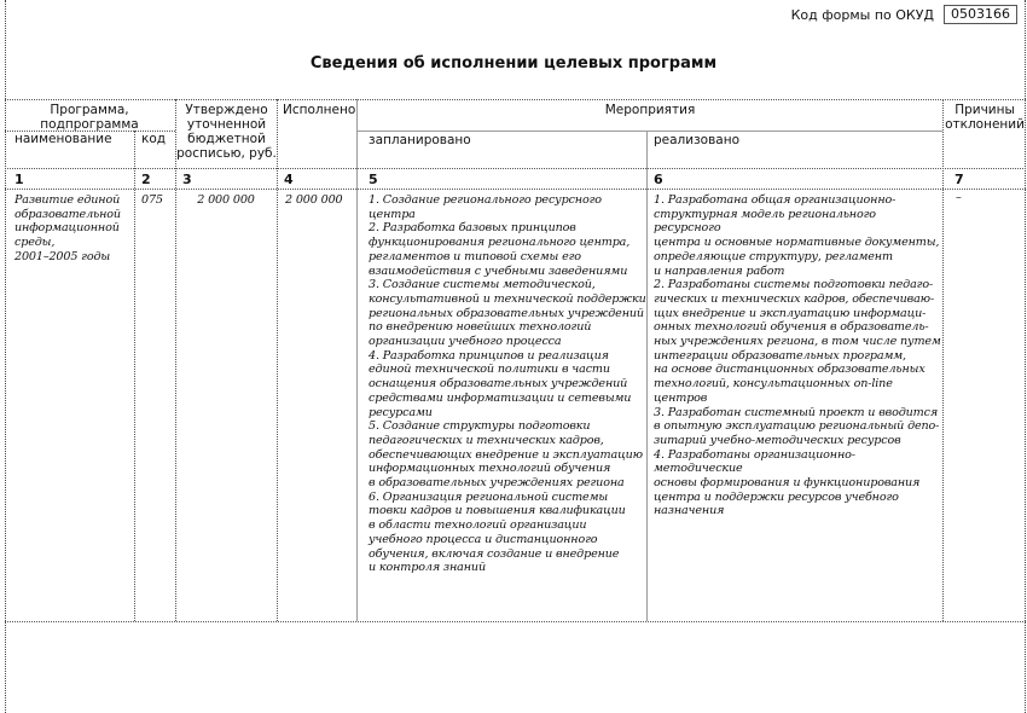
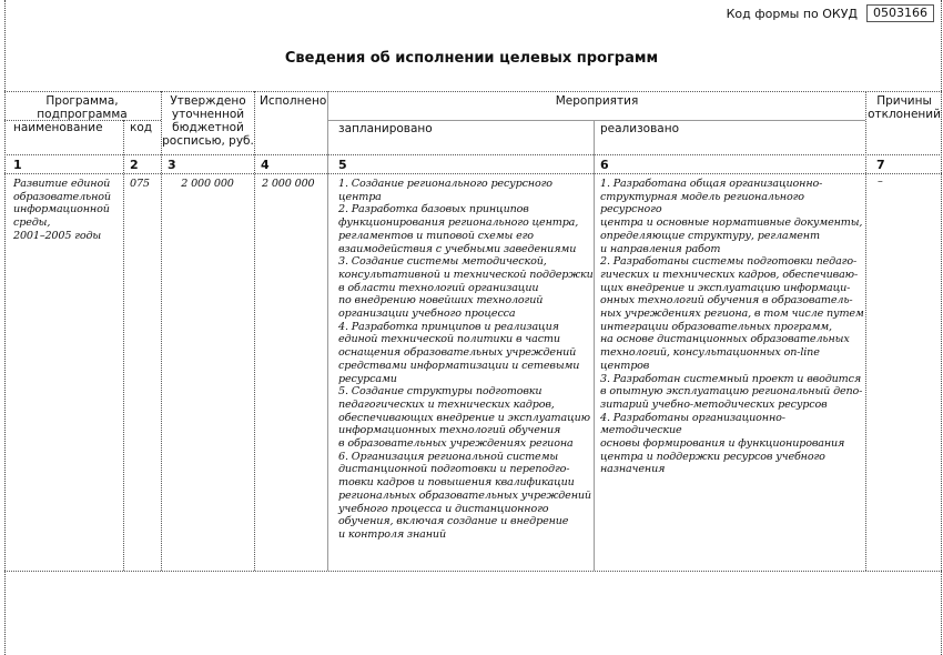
  Код формы по ОКУД
  0503166
  Сведения об исполнении целевых программ
  Программа, подпрограмма
  наименование
  код
  Утверждено уточненной бюджетной росписью, руб.
  Исполнено
  Мероприятия
  запланировано
  реализовано
  Причины отклонений
  1
  2
  3
  4
  5
  6
  7
  Развитие единой
  образовательной
  информационной
  среды,
  2001–2005 годы
  075
  2 000 000
  2 000 000
  1. Создание регионального ресурсного центра
  2. Разработка базовых принципов
  функционирования регионального центра,
  регламентов и типовой схемы его
  взаимодействия с учебными заведениями
  3. Создание системы методической,
  консультативной и технической поддержки
- региональных образовательных учреждений
+ в области технологий организации
  по внедрению новейших технологий
  организации учебного процесса
  4. Разработка принципов и реализация
  единой технической политики в части
  оснащения образовательных учреждений
  средствами информатизации и сетевыми
  ресурсами
  5. Создание структуры подготовки
  педагогических и технических кадров,
  обеспечивающих внедрение и эксплуатацию
  информационных технологий обучения
  в образовательных учреждениях региона
  6. Организация региональной системы
+ дистанционной подготовки и переподго-
  товки кадров и повышения квалификации
- в области технологий организации
+ региональных образовательных учреждений
  учебного процесса и дистанционного
  обучения, включая создание и внедрение
  и контроля знаний
  1. Разработана общая организационно-
  структурная модель регионального ресурсного
  центра и основные нормативные документы,
  определяющие структуру, регламент
  и направления работ
  2. Разработаны системы подготовки педаго-
  гических и технических кадров, обеспечиваю-
  щих внедрение и эксплуатацию информаци-
  онных технологий обучения в образователь-
  ных учреждениях региона, в том числе путем
  интеграции образовательных программ,
  на основе дистанционных образовательных
  технологий, консультационных on-line центров
  3. Разработан системный проект и вводится
  в опытную эксплуатацию региональный депо-
  зитарий учебно-методических ресурсов
  4. Разработаны организационно-методические
  основы формирования и функционирования
  центра и поддержки ресурсов учебного
  назначения
  –
